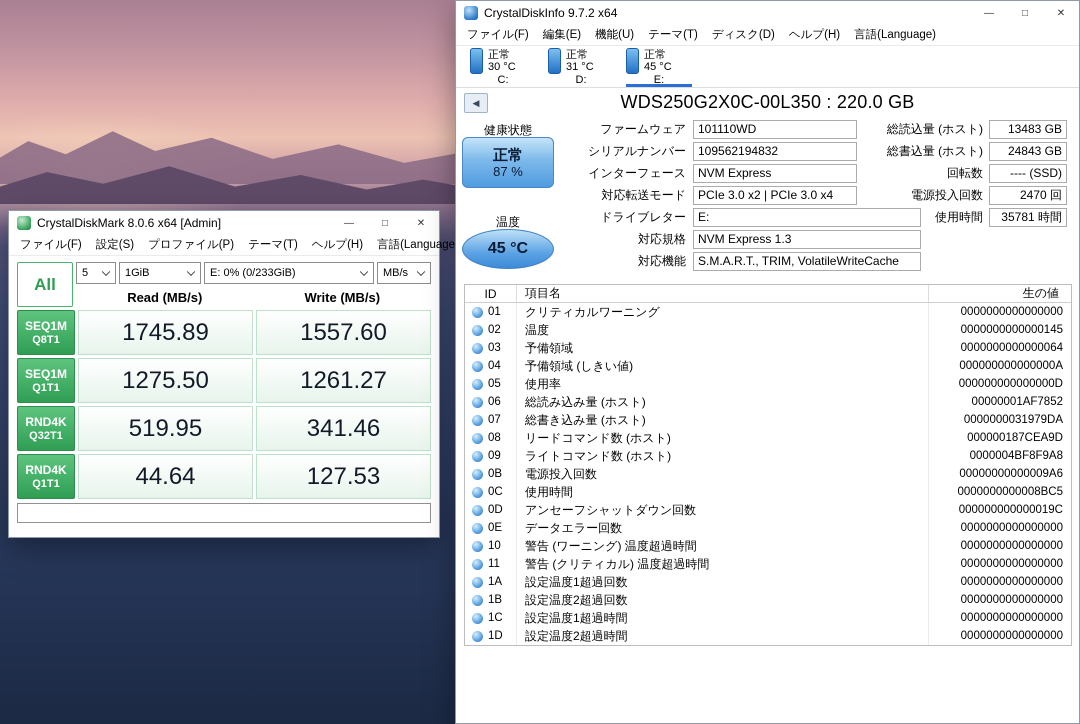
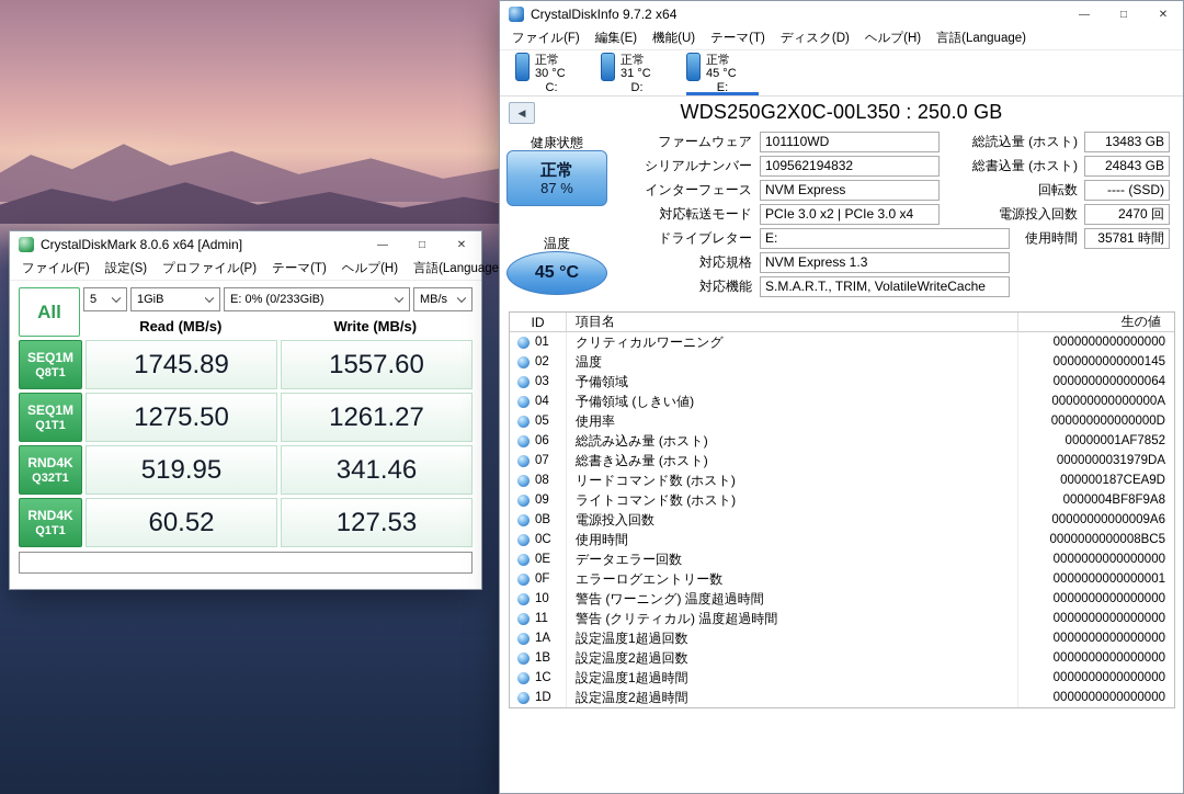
  CrystalDiskMark 8.0.6 x64 [Admin]
  —
  □
  ✕
  ファイル(F)
  設定(S)
  プロファイル(P)
  テーマ(T)
  ヘルプ(H)
  言語(Language
  All
  5
  1GiB
  E: 0% (0/233GiB)
  MB/s
  Read (MB/s)
  Write (MB/s)
  SEQ1M
  Q8T1
  1745.89
  1557.60
  SEQ1M
  Q1T1
  1275.50
  1261.27
  RND4K
  Q32T1
  519.95
  341.46
  RND4K
  Q1T1
- 44.64
+ 60.52
  127.53
  CrystalDiskInfo 9.7.2 x64
  —
  □
  ✕
  ファイル(F)
  編集(E)
  機能(U)
  テーマ(T)
  ディスク(D)
  ヘルプ(H)
  言語(Language)
  正常
  30 °C
  C:
  正常
  31 °C
  D:
  正常
  45 °C
  E:
  ◀
- WDS250G2X0C-00L350 : 220.0 GB
+ WDS250G2X0C-00L350 : 250.0 GB
  健康状態
  正常
  87 %
  温度
  45 °C
  ファームウェア
  101110WD
  シリアルナンバー
  109562194832
  インターフェース
  NVM Express
  対応転送モード
  PCIe 3.0 x2 | PCIe 3.0 x4
  ドライブレター
  E:
  対応規格
  NVM Express 1.3
  対応機能
  S.M.A.R.T., TRIM, VolatileWriteCache
  総読込量 (ホスト)
  13483 GB
  総書込量 (ホスト)
  24843 GB
  回転数
  ---- (SSD)
  電源投入回数
  2470 回
  使用時間
  35781 時間
  ID
  項目名
  生の値
  01
  クリティカルワーニング
  0000000000000000
  02
  温度
  0000000000000145
  03
  予備領域
  0000000000000064
  04
  予備領域 (しきい値)
  000000000000000A
  05
  使用率
  000000000000000D
  06
  総読み込み量 (ホスト)
  00000001AF7852
  07
  総書き込み量 (ホスト)
  0000000031979DA
  08
  リードコマンド数 (ホスト)
  000000187CEA9D
  09
  ライトコマンド数 (ホスト)
  0000004BF8F9A8
  0B
  電源投入回数
  00000000000009A6
  0C
  使用時間
  0000000000008BC5
- 0D
- アンセーフシャットダウン回数
- 000000000000019C
  0E
  データエラー回数
  0000000000000000
+ 0F
+ エラーログエントリー数
+ 0000000000000001
  10
  警告 (ワーニング) 温度超過時間
  0000000000000000
  11
  警告 (クリティカル) 温度超過時間
  0000000000000000
  1A
  設定温度1超過回数
  0000000000000000
  1B
  設定温度2超過回数
  0000000000000000
  1C
  設定温度1超過時間
  0000000000000000
  1D
  設定温度2超過時間
  0000000000000000
